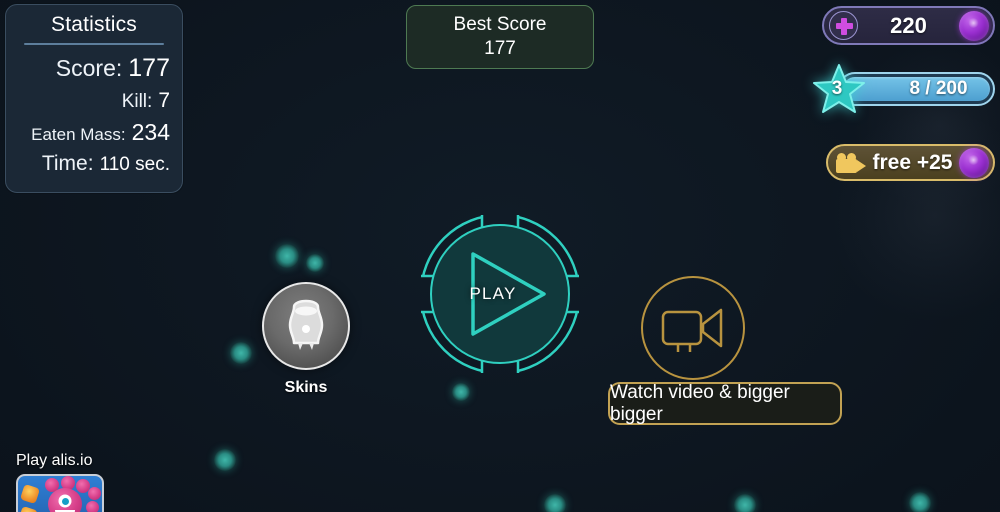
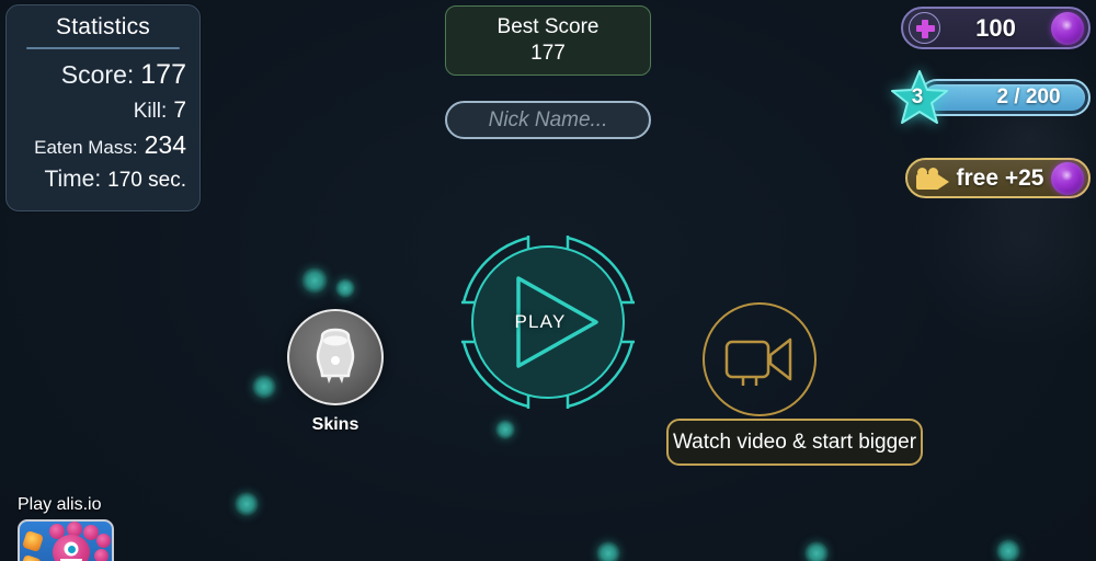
  Statistics
  Score:
  177
  Kill:
  7
  Eaten Mass:
  234
  Time:
- 110 sec.
+ 170 sec.
  Best Score
  177
+ Nick Name...
- 220
+ 100
- 8 / 200
+ 2 / 200
  3
  free +25
  PLAY
  Skins
- Watch video & bigger bigger
+ Watch video & start bigger
  Play alis.io
